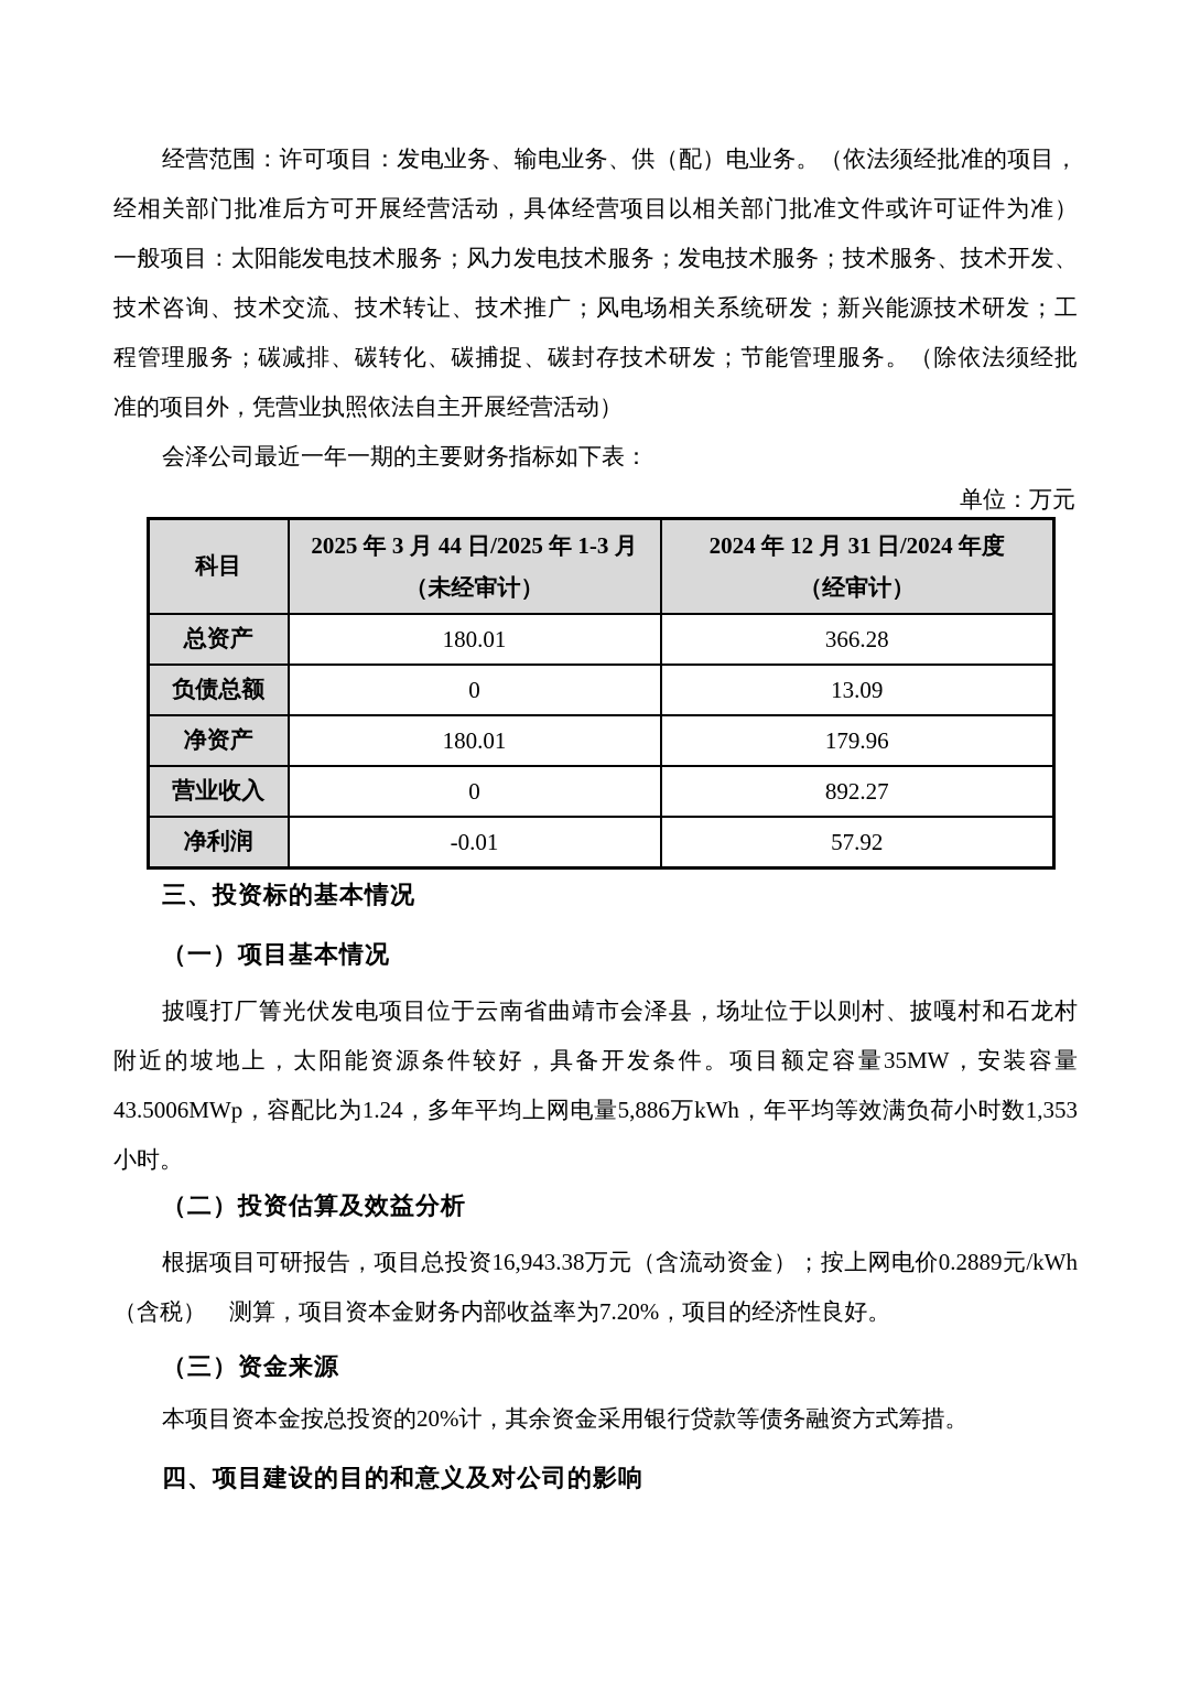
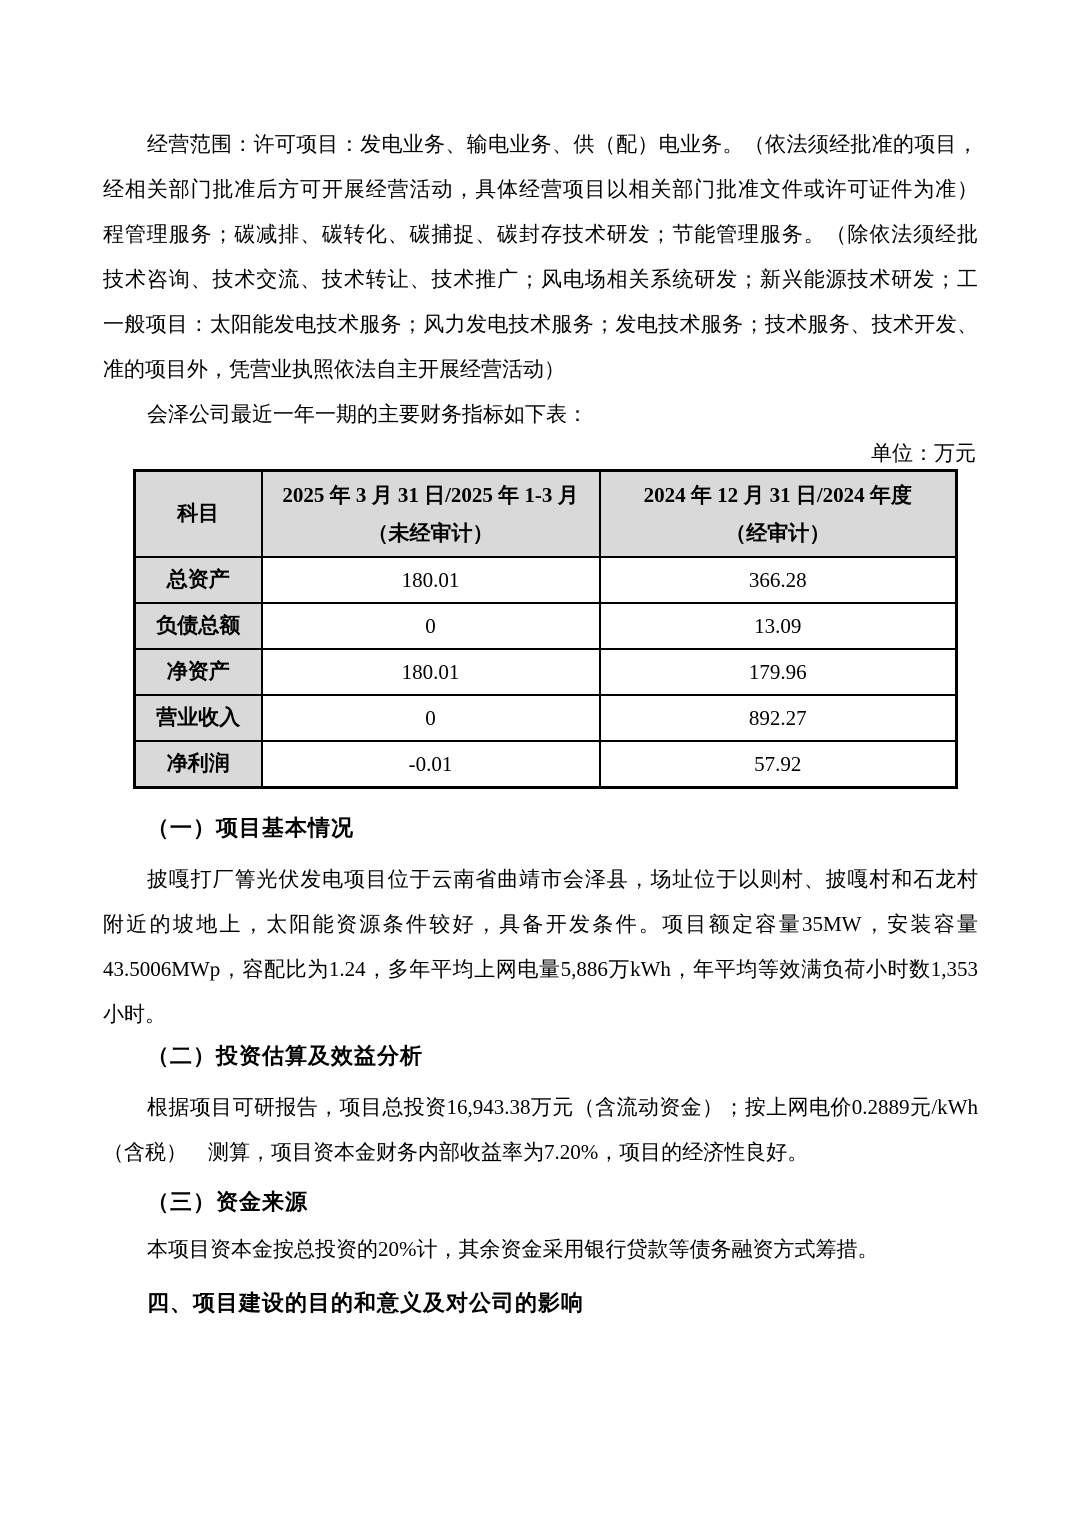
  经营范围：许可项目：发电业务、输电业务、供（配）电业务。（依法须经批准的项目，
  经相关部门批准后方可开展经营活动，具体经营项目以相关部门批准文件或许可证件为准）
- 一般项目：太阳能发电技术服务；风力发电技术服务；发电技术服务；技术服务、技术开发、
+ 程管理服务；碳减排、碳转化、碳捕捉、碳封存技术研发；节能管理服务。（除依法须经批
  技术咨询、技术交流、技术转让、技术推广；风电场相关系统研发；新兴能源技术研发；工
- 程管理服务；碳减排、碳转化、碳捕捉、碳封存技术研发；节能管理服务。（除依法须经批
+ 一般项目：太阳能发电技术服务；风力发电技术服务；发电技术服务；技术服务、技术开发、
  准的项目外，凭营业执照依法自主开展经营活动）
  会泽公司最近一年一期的主要财务指标如下表：
  单位：万元
- 科目	2025 年 3 月 44 日/2025 年 1-3 月 （未经审计）	2024 年 12 月 31 日/2024 年度 （经审计）
+ 科目	2025 年 3 月 31 日/2025 年 1-3 月 （未经审计）	2024 年 12 月 31 日/2024 年度 （经审计）
  总资产	180.01	366.28
  负债总额	0	13.09
  净资产	180.01	179.96
  营业收入	0	892.27
  净利润	-0.01	57.92
- 三、投资标的基本情况
  （一）项目基本情况
  披嘎打厂箐光伏发电项目位于云南省曲靖市会泽县，场址位于以则村、披嘎村和石龙村
  附近的坡地上，太阳能资源条件较好，具备开发条件。项目额定容量35MW，安装容量
  43.5006MWp，容配比为1.24，多年平均上网电量5,886万kWh，年平均等效满负荷小时数1,353
  小时。
  （二）投资估算及效益分析
  根据项目可研报告，项目总投资16,943.38万元（含流动资金）；按上网电价0.2889元/kWh
  （含税） 测算，项目资本金财务内部收益率为7.20%，项目的经济性良好。
  （三）资金来源
  本项目资本金按总投资的20%计，其余资金采用银行贷款等债务融资方式筹措。
  四、项目建设的目的和意义及对公司的影响
